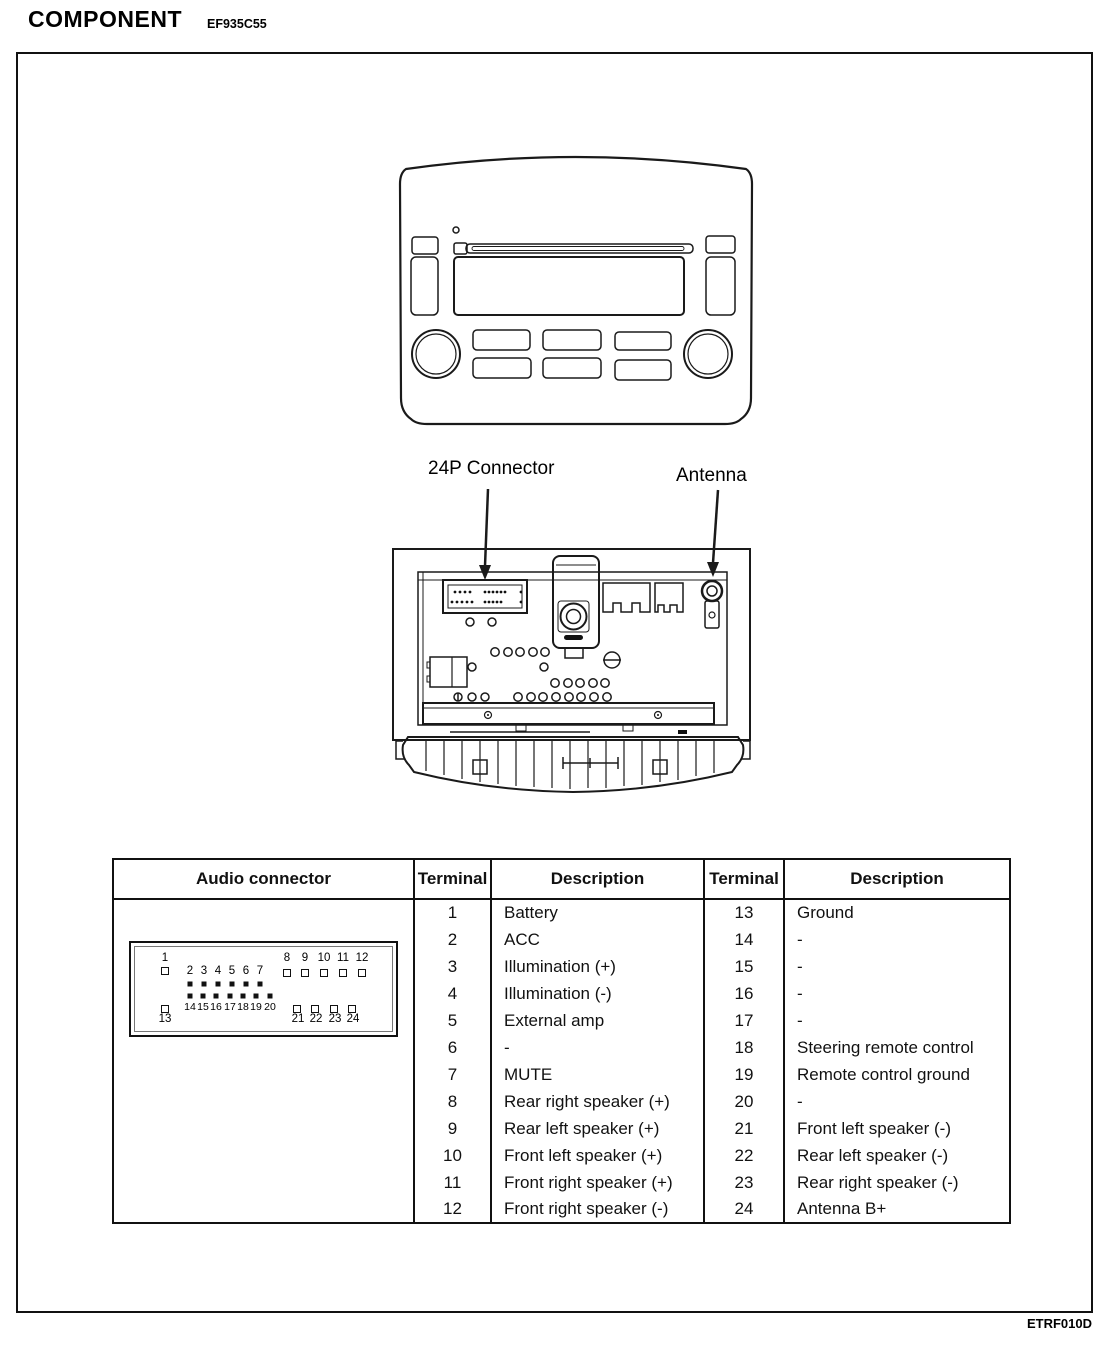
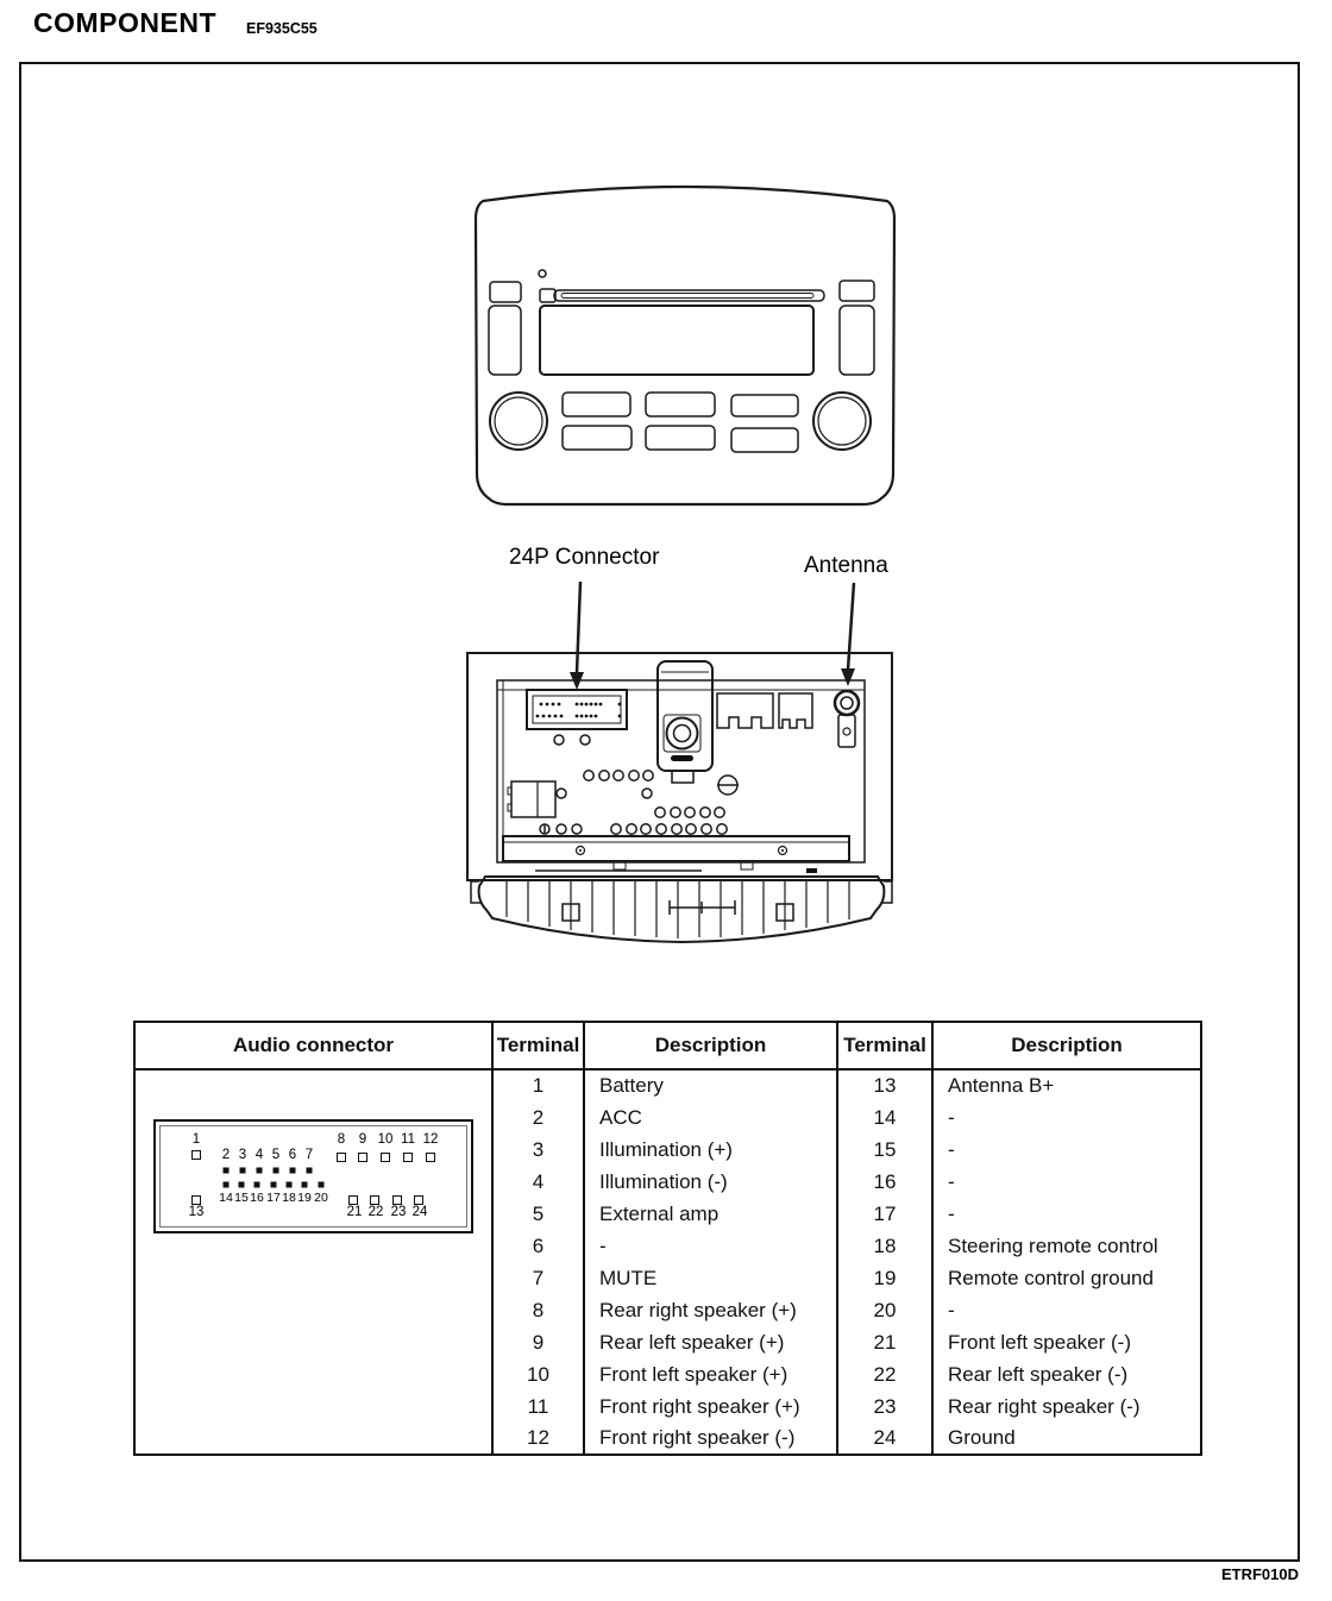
  COMPONENT
  EF935C55
  24P Connector
  Antenna
  Audio connector	Terminal	Description	Terminal	Description
- 1 2 3 4 5 6 7 8 9 10 11 12 13 14 15 16 17 18 19 20 21 22 23 24	1	Battery	13	Ground
+ 1 2 3 4 5 6 7 8 9 10 11 12 13 14 15 16 17 18 19 20 21 22 23 24	1	Battery	13	Antenna B+
  2	ACC	14	-
  3	Illumination (+)	15	-
  4	Illumination (-)	16	-
  5	External amp	17	-
  6	-	18	Steering remote control
  7	MUTE	19	Remote control ground
  8	Rear right speaker (+)	20	-
  9	Rear left speaker (+)	21	Front left speaker (-)
  10	Front left speaker (+)	22	Rear left speaker (-)
  11	Front right speaker (+)	23	Rear right speaker (-)
- 12	Front right speaker (-)	24	Antenna B+
+ 12	Front right speaker (-)	24	Ground
  ETRF010D
